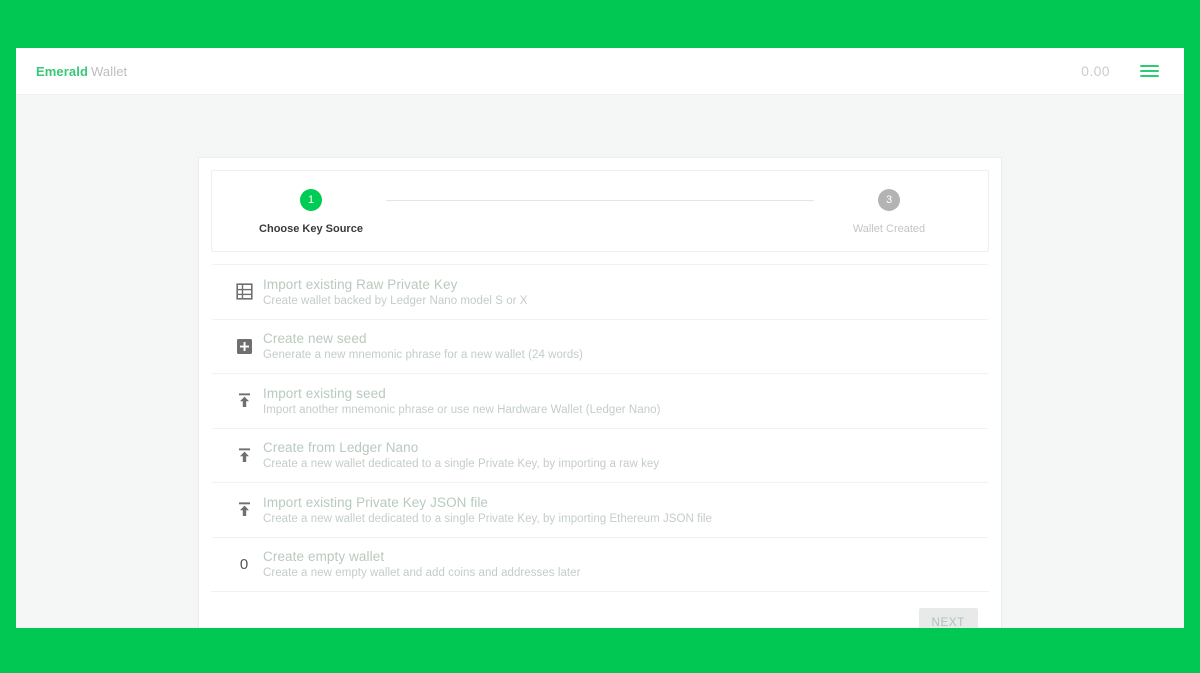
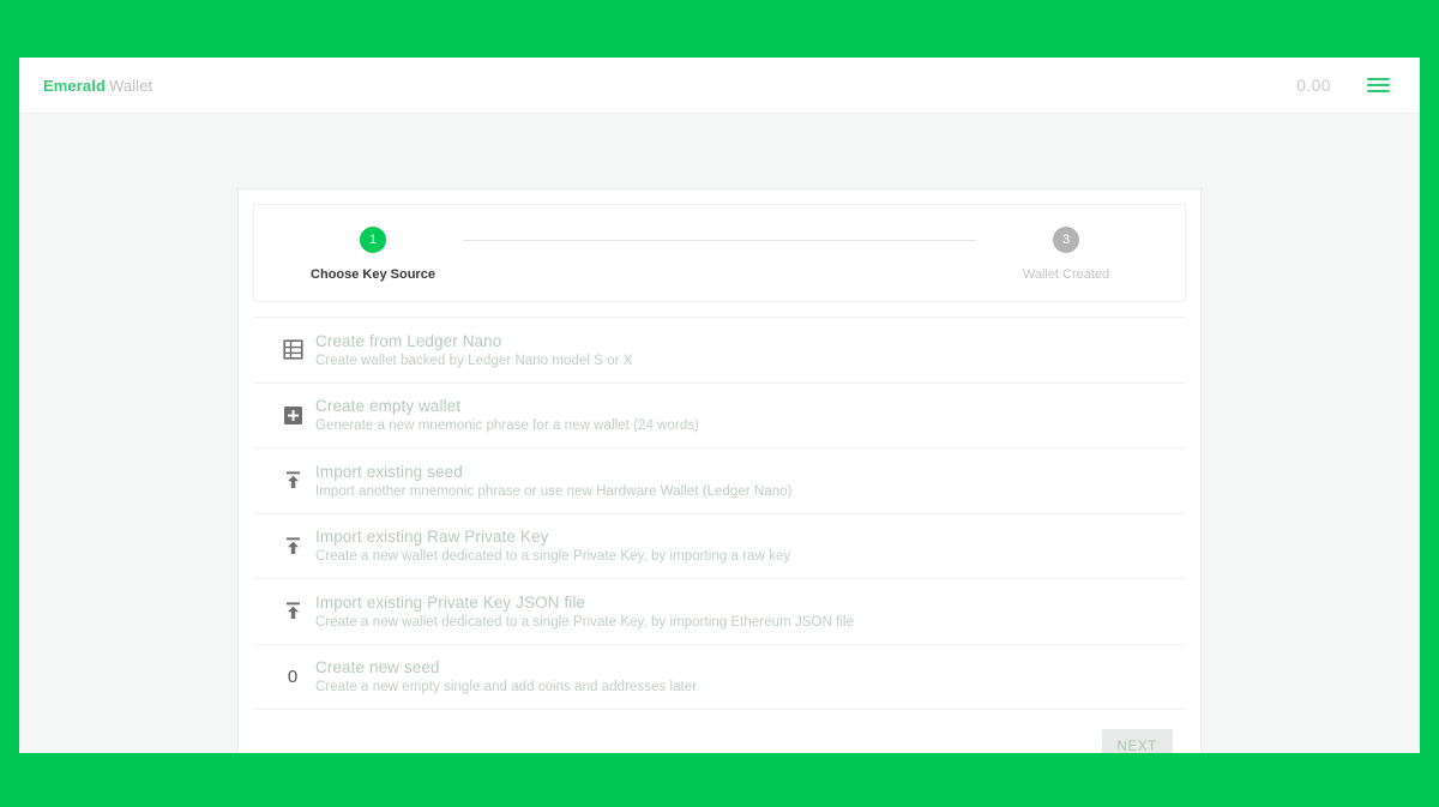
  Emerald Wallet
  0.00
  1
  Choose Key Source
  3
  Wallet Created
- Import existing Raw Private Key
+ Create from Ledger Nano
  Create wallet backed by Ledger Nano model S or X
- Create new seed
+ Create empty wallet
  Generate a new mnemonic phrase for a new wallet (24 words)
  Import existing seed
  Import another mnemonic phrase or use new Hardware Wallet (Ledger Nano)
- Create from Ledger Nano
+ Import existing Raw Private Key
  Create a new wallet dedicated to a single Private Key, by importing a raw key
  Import existing Private Key JSON file
  Create a new wallet dedicated to a single Private Key, by importing Ethereum JSON file
  0
- Create empty wallet
+ Create new seed
- Create a new empty wallet and add coins and addresses later
+ Create a new empty single and add coins and addresses later
  NEXT
